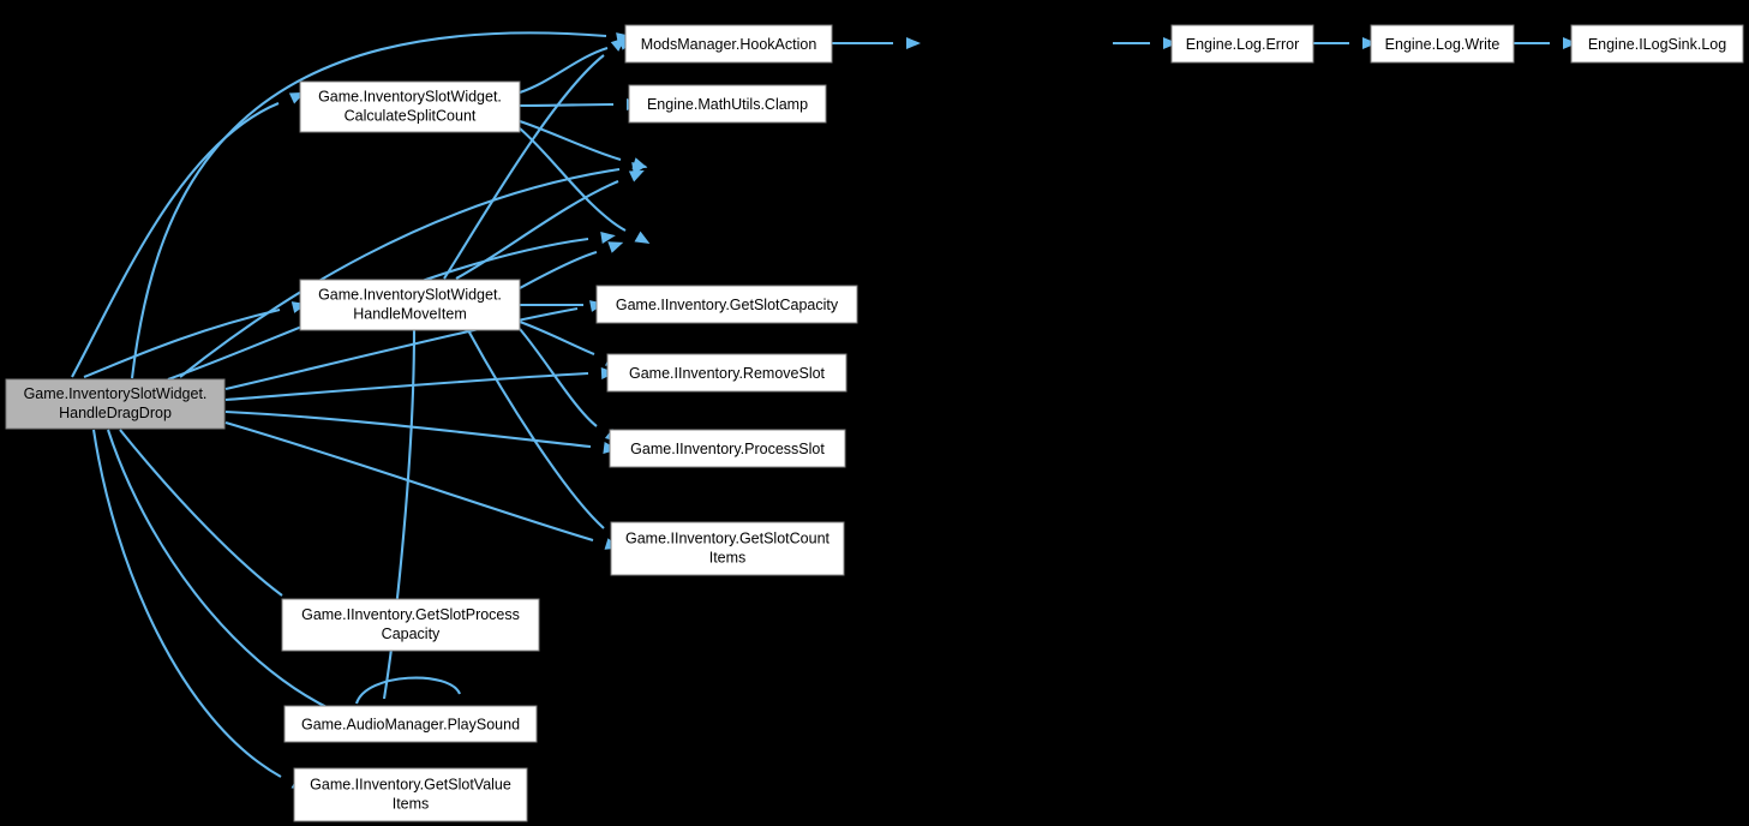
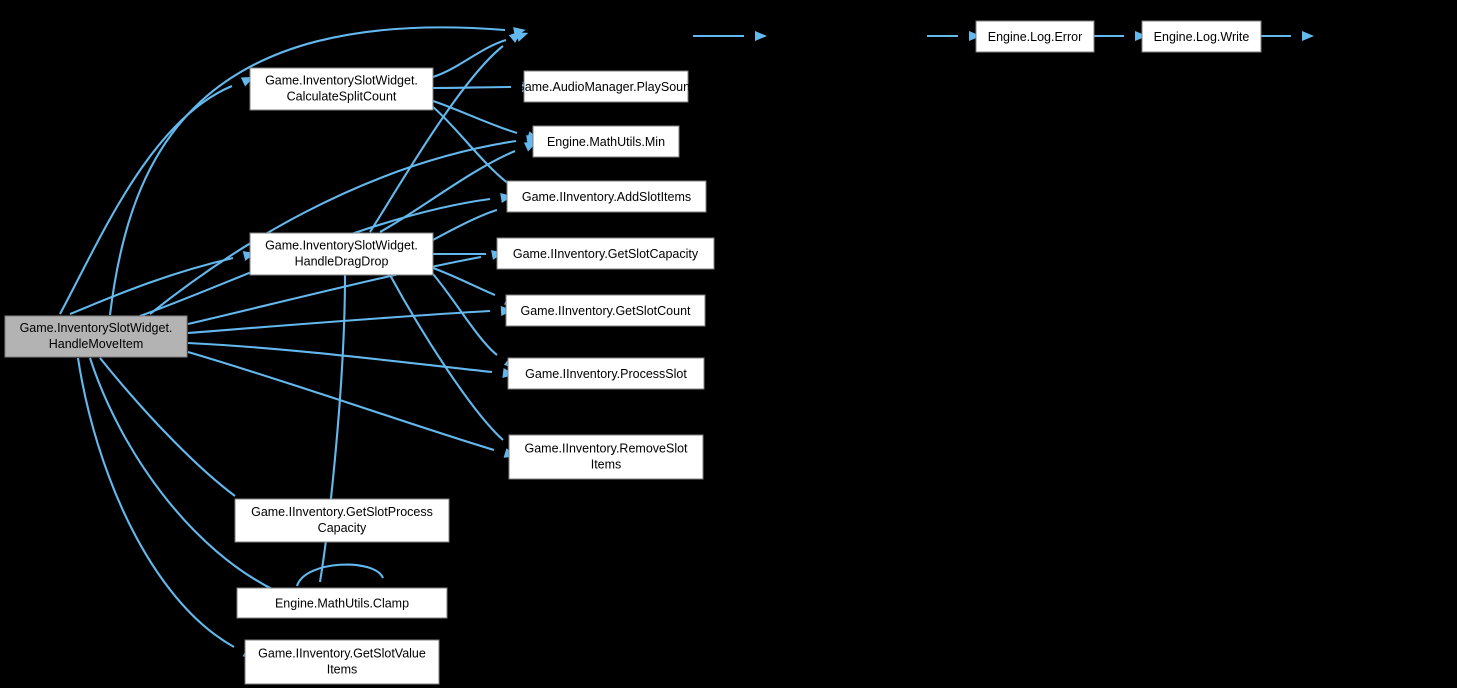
  Game.InventorySlotWidget.
- HandleDragDrop
+ HandleMoveItem
  Game.InventorySlotWidget.
  CalculateSplitCount
  Game.InventorySlotWidget.
- HandleMoveItem
+ HandleDragDrop
- ModsManager.HookAction
  Engine.Log.Error
  Engine.Log.Write
- Engine.ILogSink.Log
- Engine.MathUtils.Clamp
+ Game.AudioManager.PlaySound
+ Engine.MathUtils.Min
+ Game.IInventory.AddSlotItems
  Game.IInventory.GetSlotCapacity
- Game.IInventory.RemoveSlot
+ Game.IInventory.GetSlotCount
  Game.IInventory.ProcessSlot
- Game.IInventory.GetSlotCount
+ Game.IInventory.RemoveSlot
  Items
  Game.IInventory.GetSlotProcess
  Capacity
- Game.AudioManager.PlaySound
+ Engine.MathUtils.Clamp
  Game.IInventory.GetSlotValue
  Items
